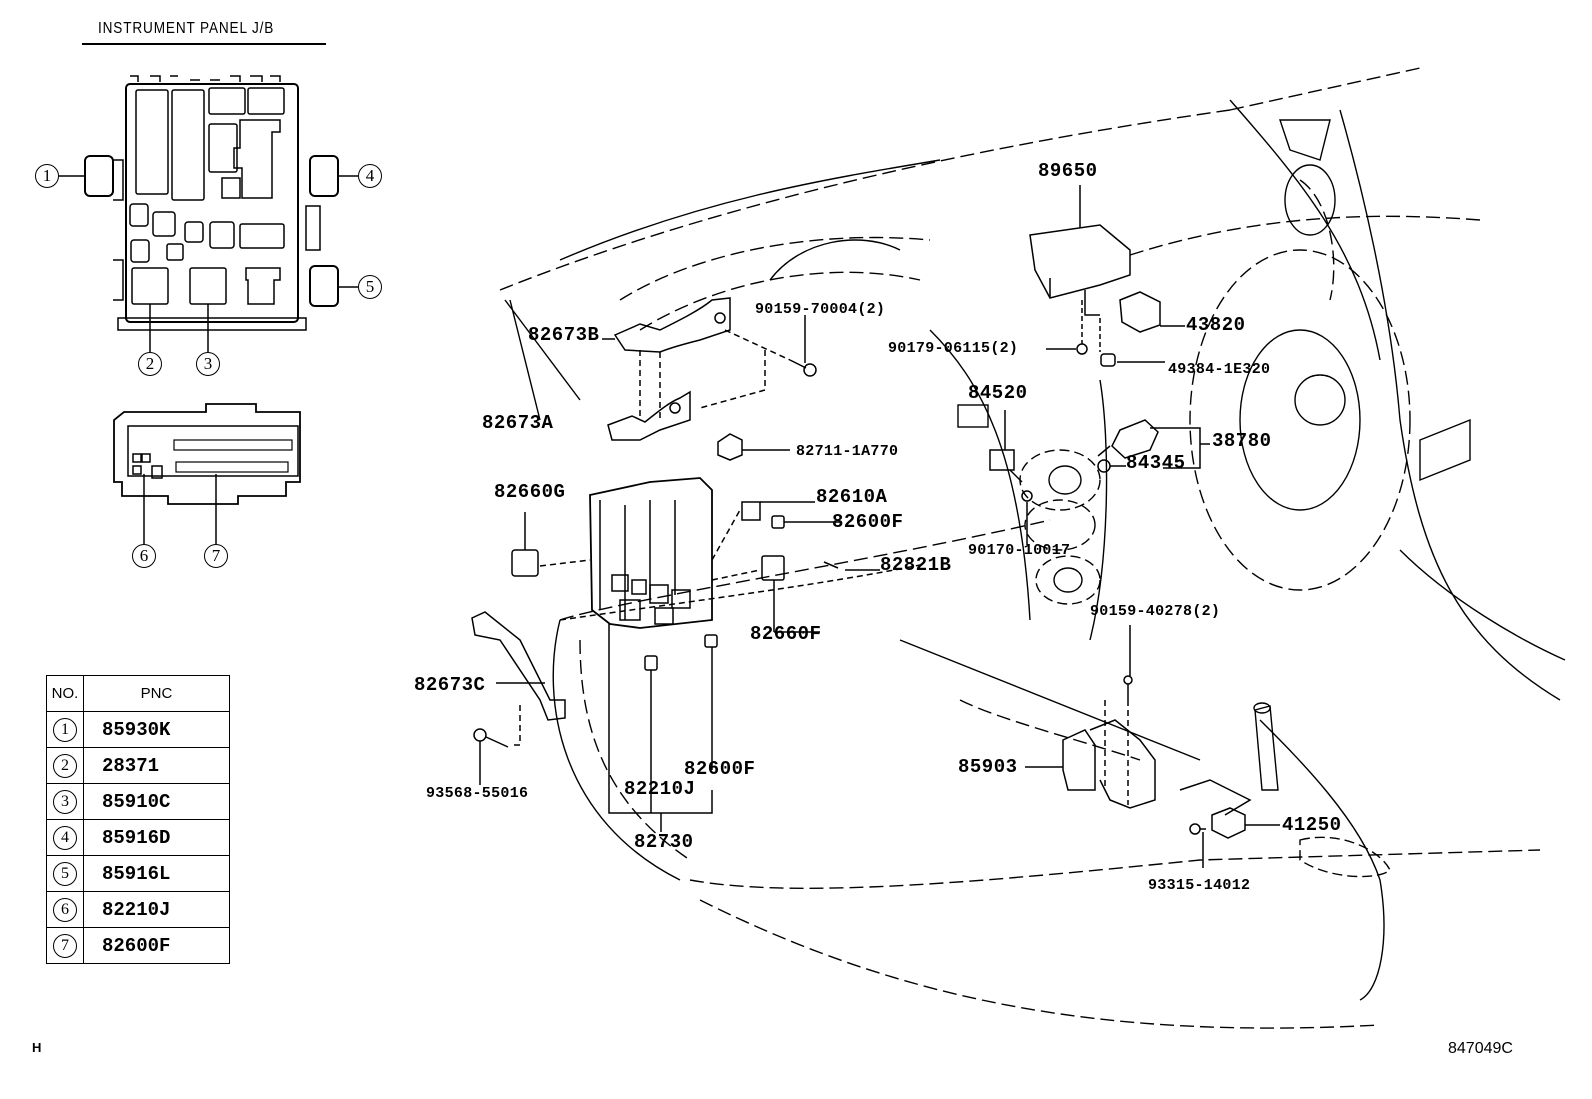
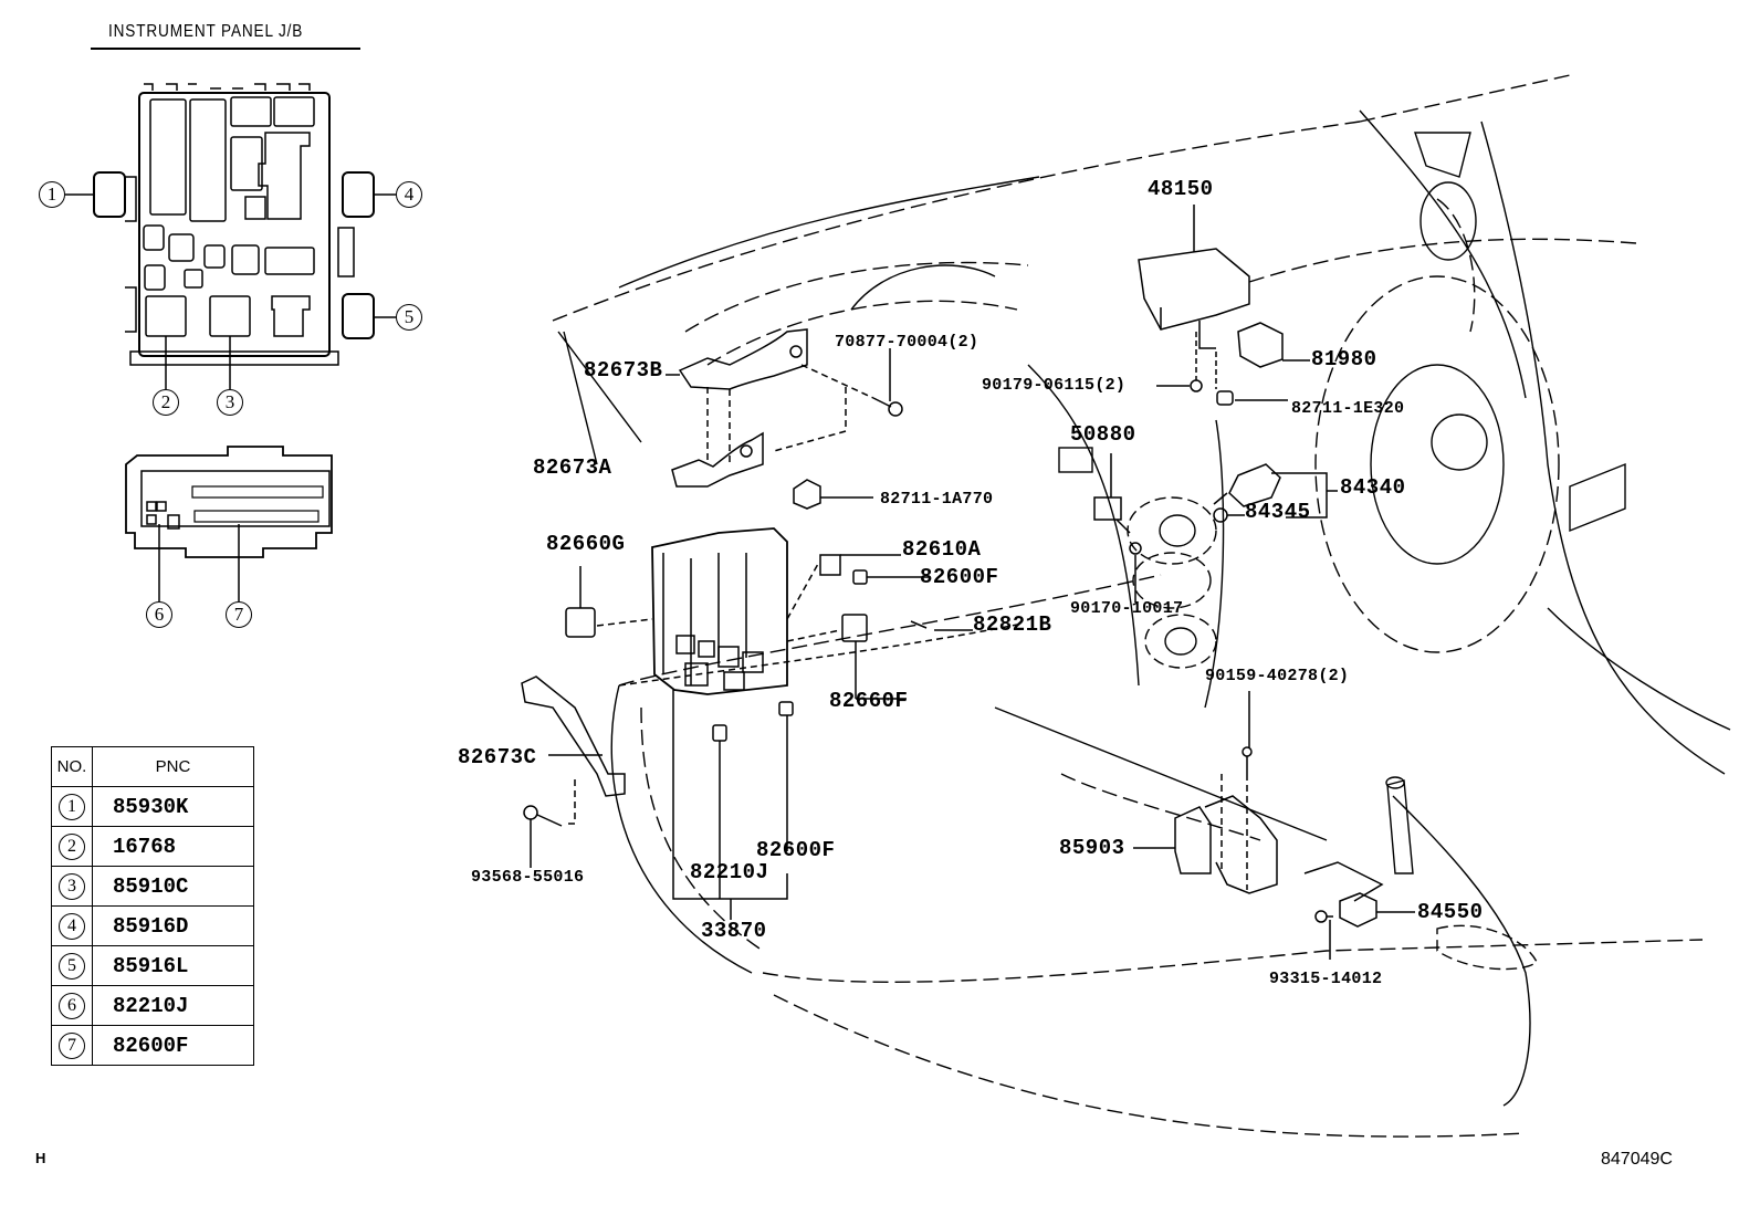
  INSTRUMENT PANEL J/B
  1
  2
  3
  4
  5
  6
  7
  NO.	PNC
  1	85930K
- 2	28371
+ 2	16768
  3	85910C
  4	85916D
  5	85916L
  6	82210J
  7	82600F
- 89650
+ 48150
- 90159-70004(2)
+ 70877-70004(2)
  82673B
  90179-06115(2)
- 43820
+ 81980
- 49384-1E320
+ 82711-1E320
- 84520
+ 50880
  82673A
  82711-1A770
- 38780
+ 84340
  84345
  82660G
  82610A
  82600F
  90170-10017
  82821B
  90159-40278(2)
  82660F
  82673C
  82600F
  85903
  93568-55016
  82210J
- 41250
+ 84550
- 82730
+ 33870
  93315-14012
  H
  847049C
